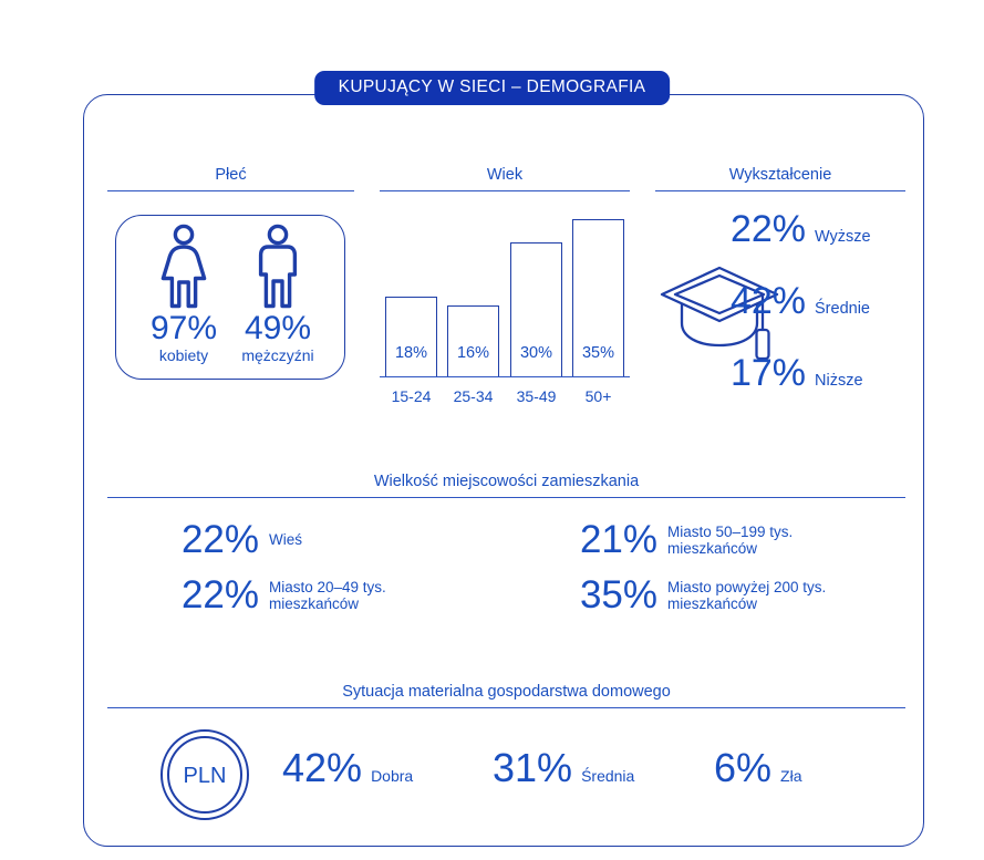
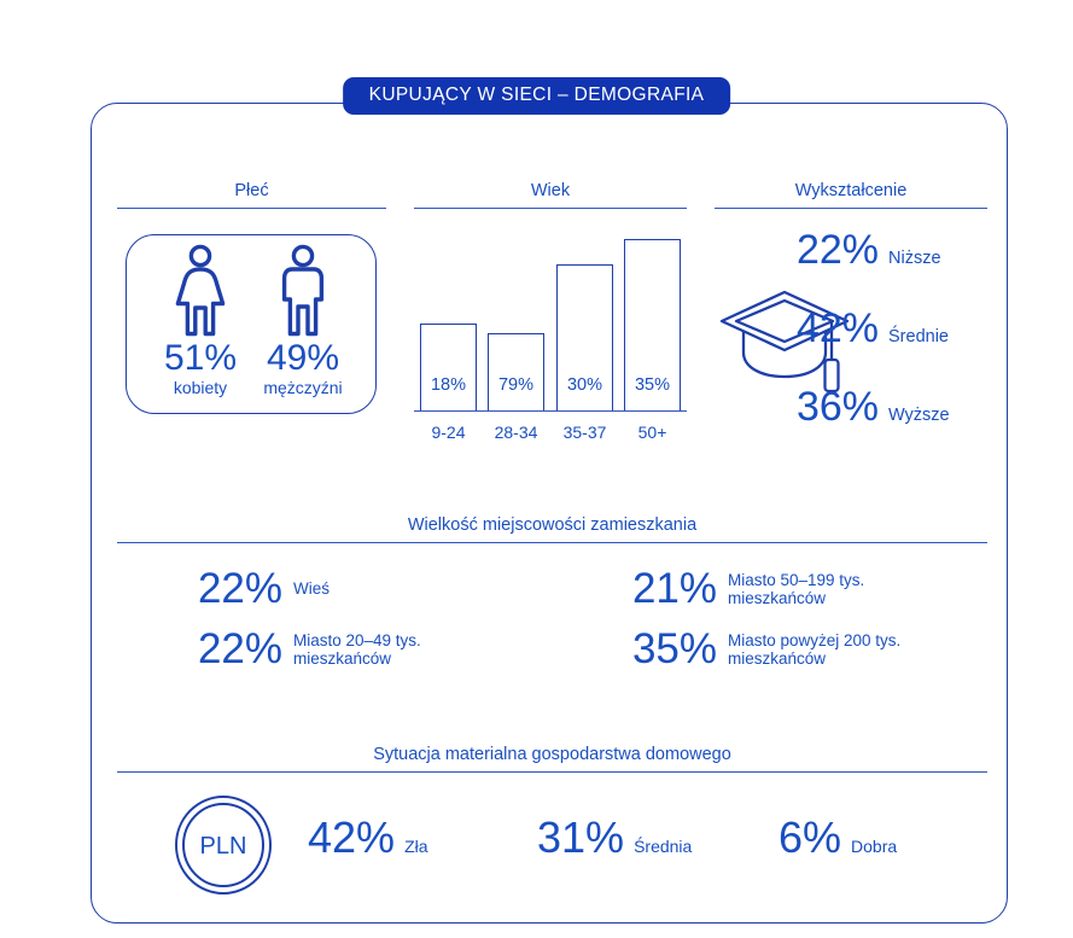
  KUPUJĄCY W SIECI – DEMOGRAFIA
  Płeć
- 97%
+ 51%
  kobiety
  49%
  mężczyźni
  Wiek
  18%
- 16%
+ 79%
  30%
  35%
  Wykształcenie
  22%
- Wyższe
+ Niższe
  42%
  Średnie
- 17%
+ 36%
- Niższe
+ Wyższe
  Wielkość miejscowości zamieszkania
  22%
  Wieś
  22%
  Miasto 20–49 tys.
  mieszkańców
  21%
  Miasto 50–199 tys.
  mieszkańców
  35%
  Miasto powyżej 200 tys.
  mieszkańców
  Sytuacja materialna gospodarstwa domowego
  PLN
  42%
- Dobra
+ Zła
  31%
  Średnia
  6%
- Zła
+ Dobra
- 15-24
+ 9-24
- 25-34
+ 28-34
- 35-49
+ 35-37
  50+
